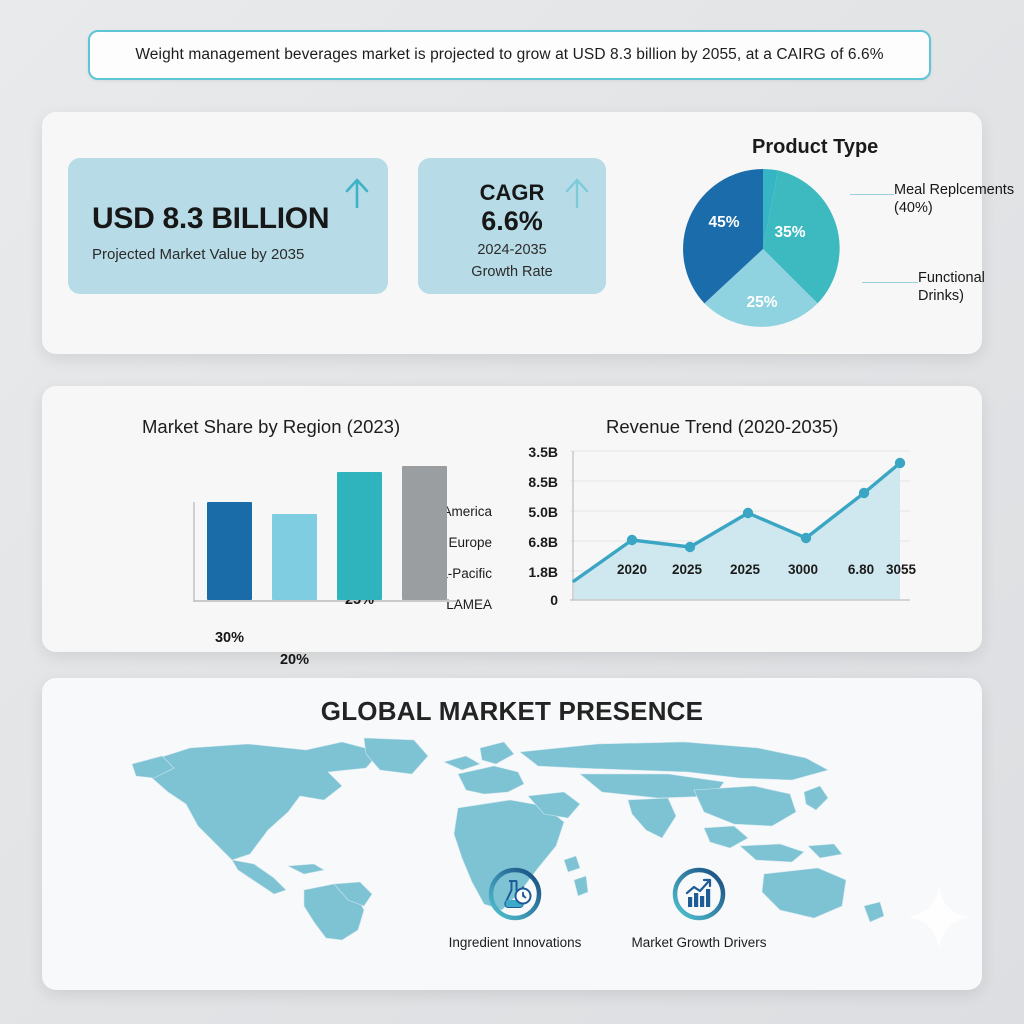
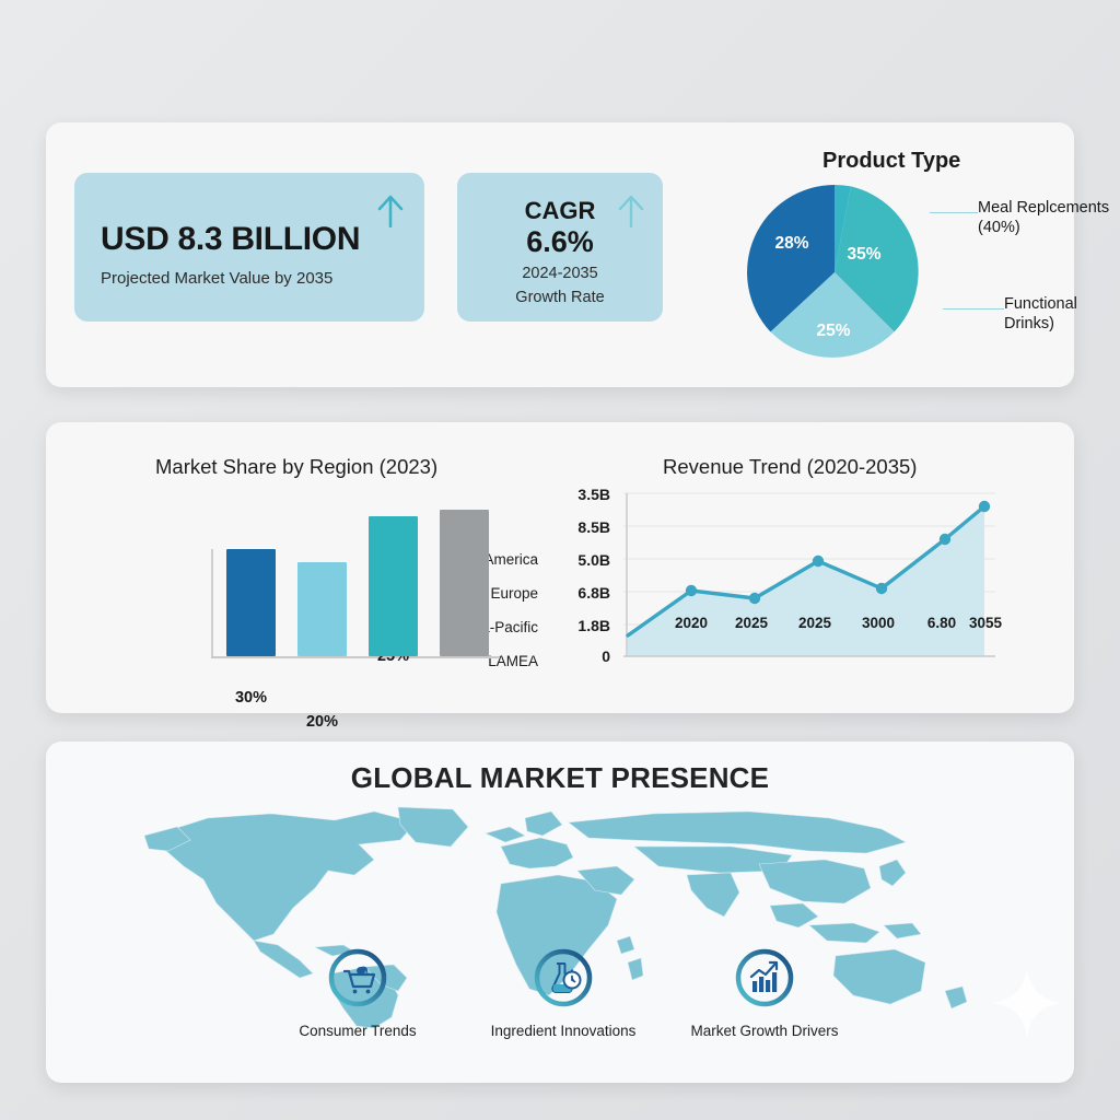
- Weight management beverages market is projected to grow at USD 8.3 billion by 2055, at a CAIRG of 6.6%
  USD 8.3 BILLION
  Projected Market Value by 2035
  CAGR
  6.6%
  2024-2035
  Growth Rate
  Product Type
- 45%
+ 28%
  35%
  25%
  Meal Replcements (40%)
  Functional Drinks)
  Market Share by Region (2023)
  Europe
  LAMEA
  30%
  20%
  25%
  Revenue Trend (2020-2035)
  3.5B
  8.5B
  5.0B
  6.8B
  1.8B
  0
  2020
  2025
  2025
  3000
  6.80
  3055
  GLOBAL MARKET PRESENCE
+ Consumer Trends
  Ingredient Innovations
  Market Growth Drivers
